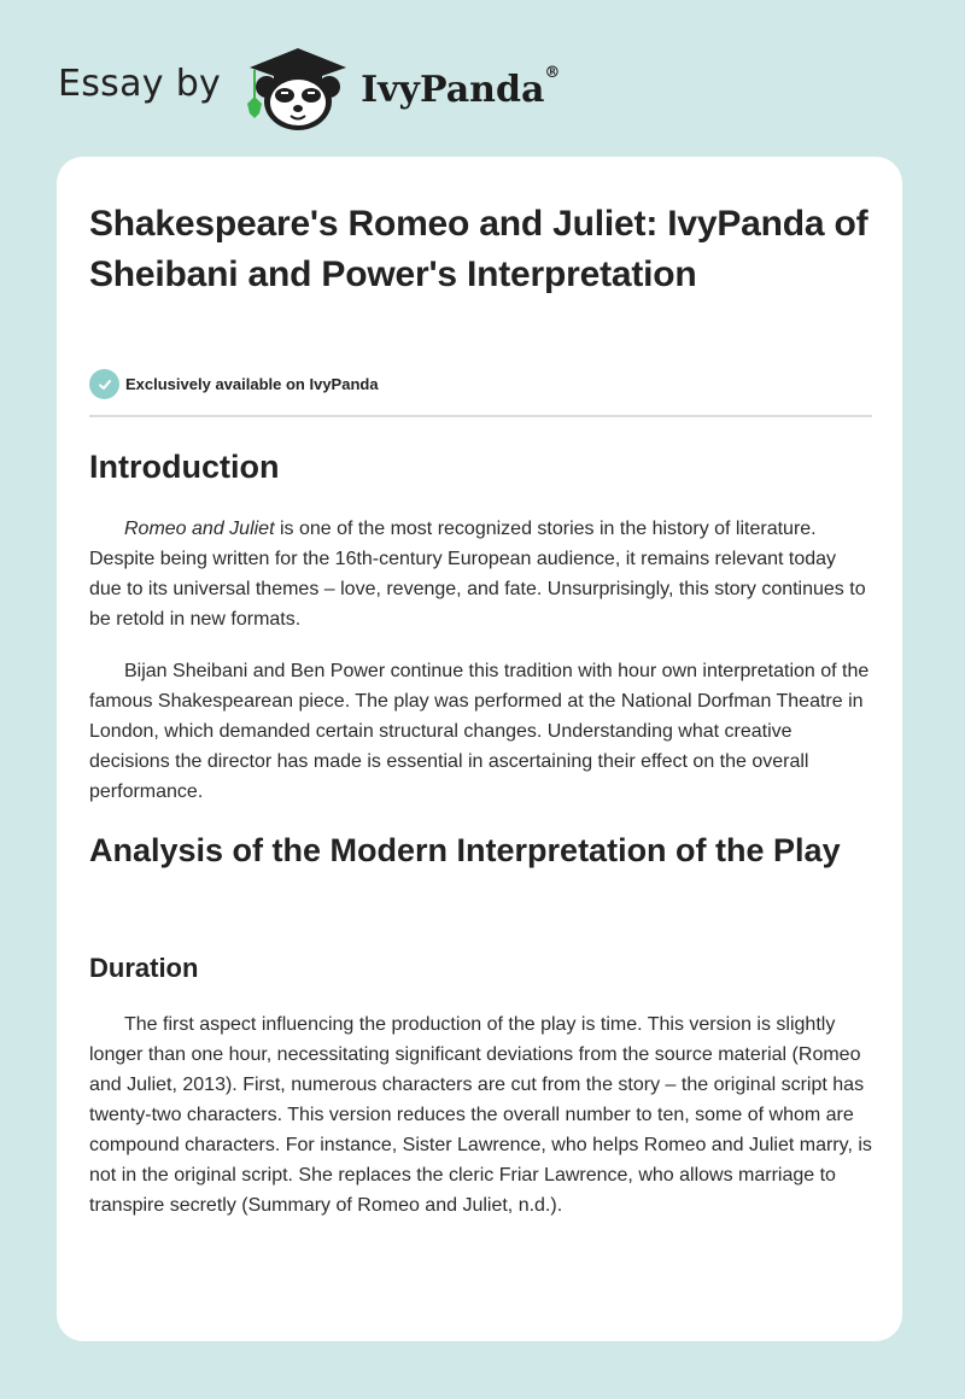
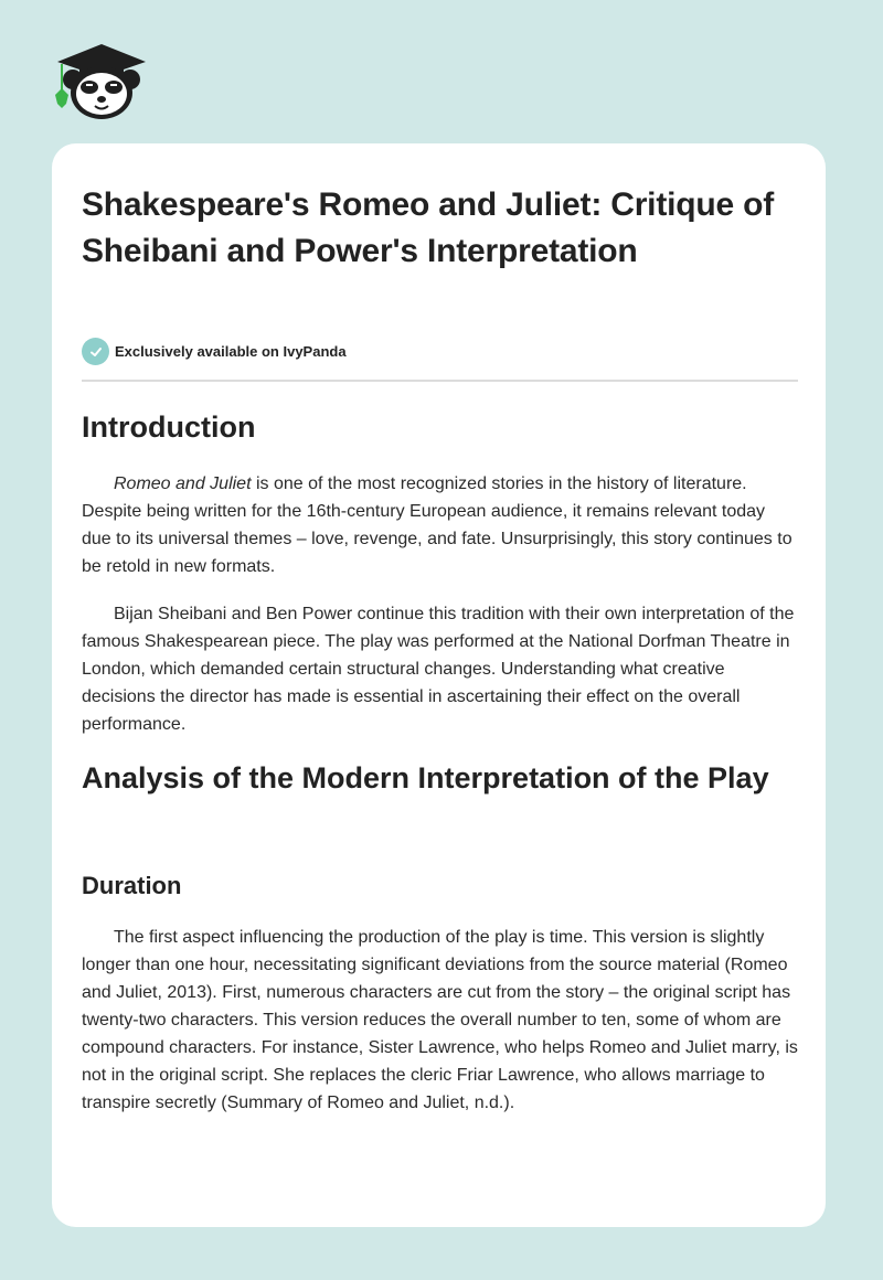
- Essay by
- IvyPanda®
- Shakespeare's Romeo and Juliet: IvyPanda of Sheibani and Power's Interpretation
+ Shakespeare's Romeo and Juliet: Critique of Sheibani and Power's Interpretation
  Exclusively available on IvyPanda
  Introduction
  Romeo and Juliet is one of the most recognized stories in the history of literature. Despite being written for the 16th-century European audience, it remains relevant today due to its universal themes – love, revenge, and fate. Unsurprisingly, this story continues to be retold in new formats.
- Bijan Sheibani and Ben Power continue this tradition with hour own interpretation of the famous Shakespearean piece. The play was performed at the National Dorfman Theatre in London, which demanded certain structural changes. Understanding what creative decisions the director has made is essential in ascertaining their effect on the overall performance.
+ Bijan Sheibani and Ben Power continue this tradition with their own interpretation of the famous Shakespearean piece. The play was performed at the National Dorfman Theatre in London, which demanded certain structural changes. Understanding what creative decisions the director has made is essential in ascertaining their effect on the overall performance.
  Analysis of the Modern Interpretation of the Play
  Duration
  The first aspect influencing the production of the play is time. This version is slightly longer than one hour, necessitating significant deviations from the source material (Romeo and Juliet, 2013). First, numerous characters are cut from the story – the original script has twenty-two characters. This version reduces the overall number to ten, some of whom are compound characters. For instance, Sister Lawrence, who helps Romeo and Juliet marry, is not in the original script. She replaces the cleric Friar Lawrence, who allows marriage to transpire secretly (Summary of Romeo and Juliet, n.d.).
